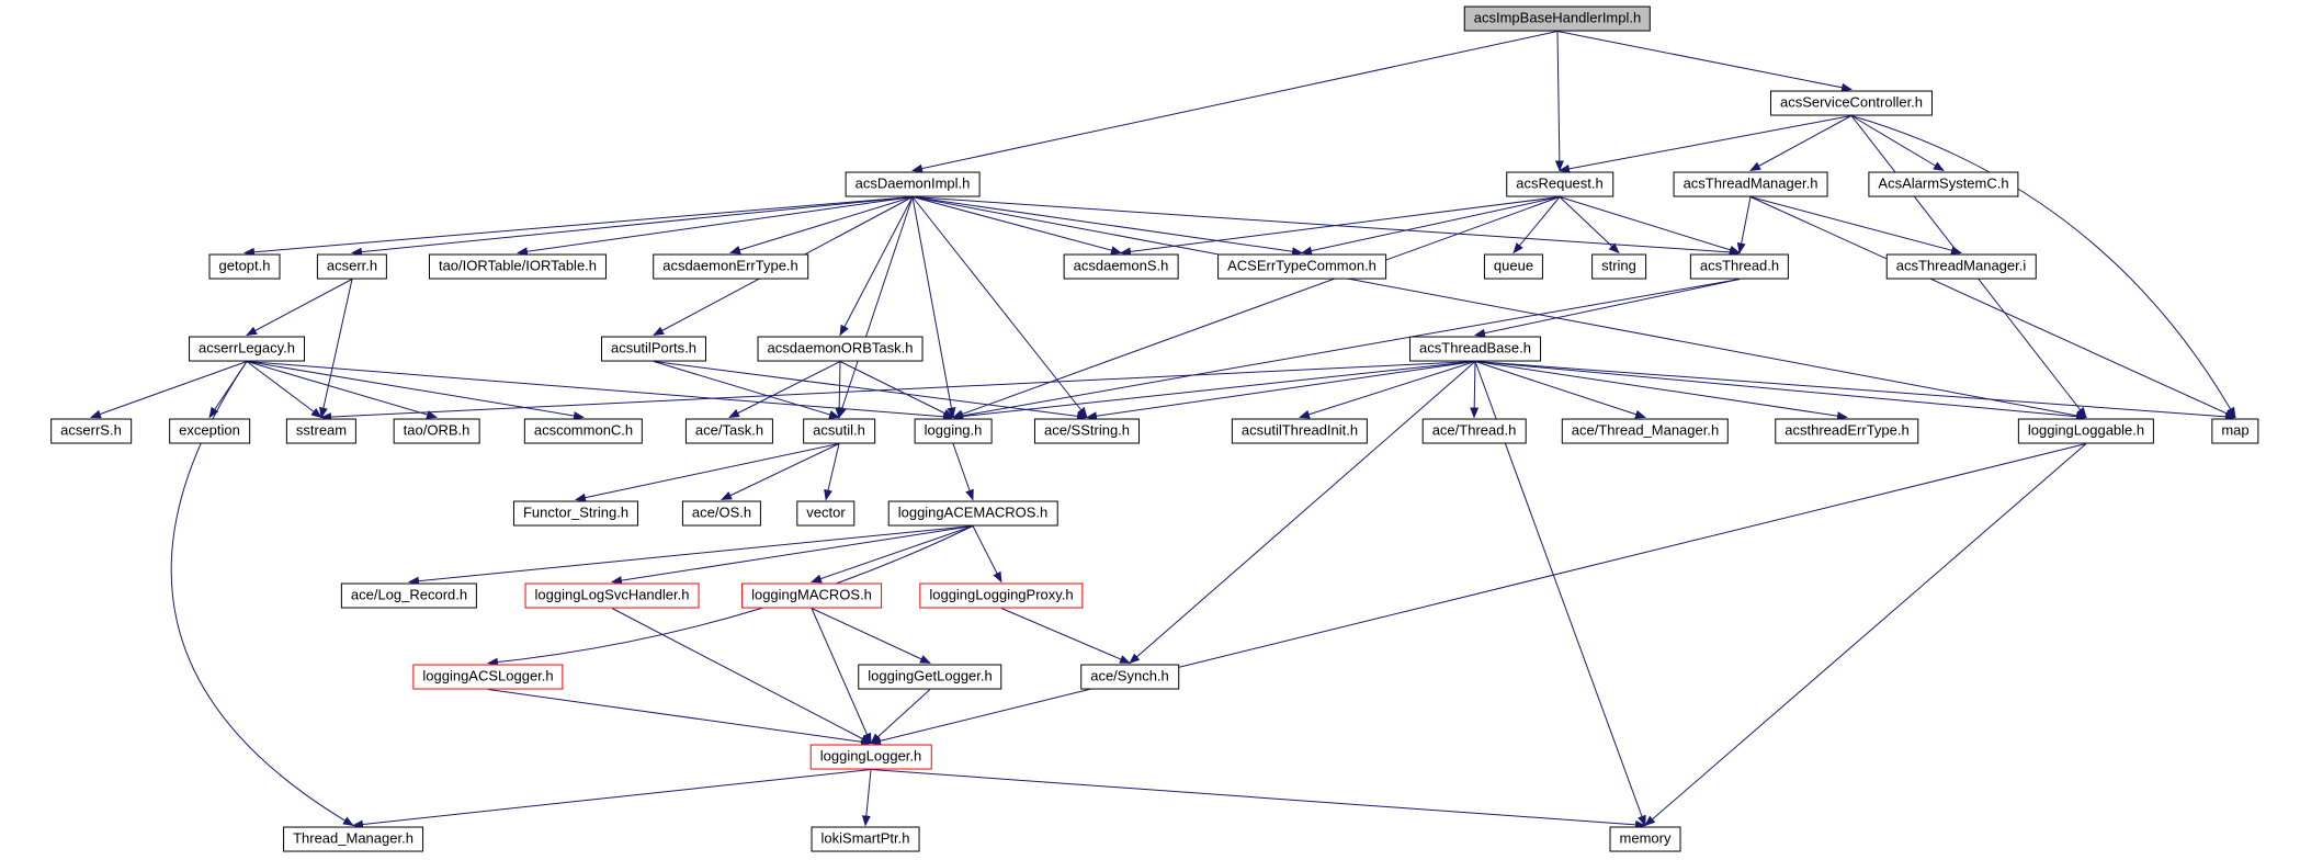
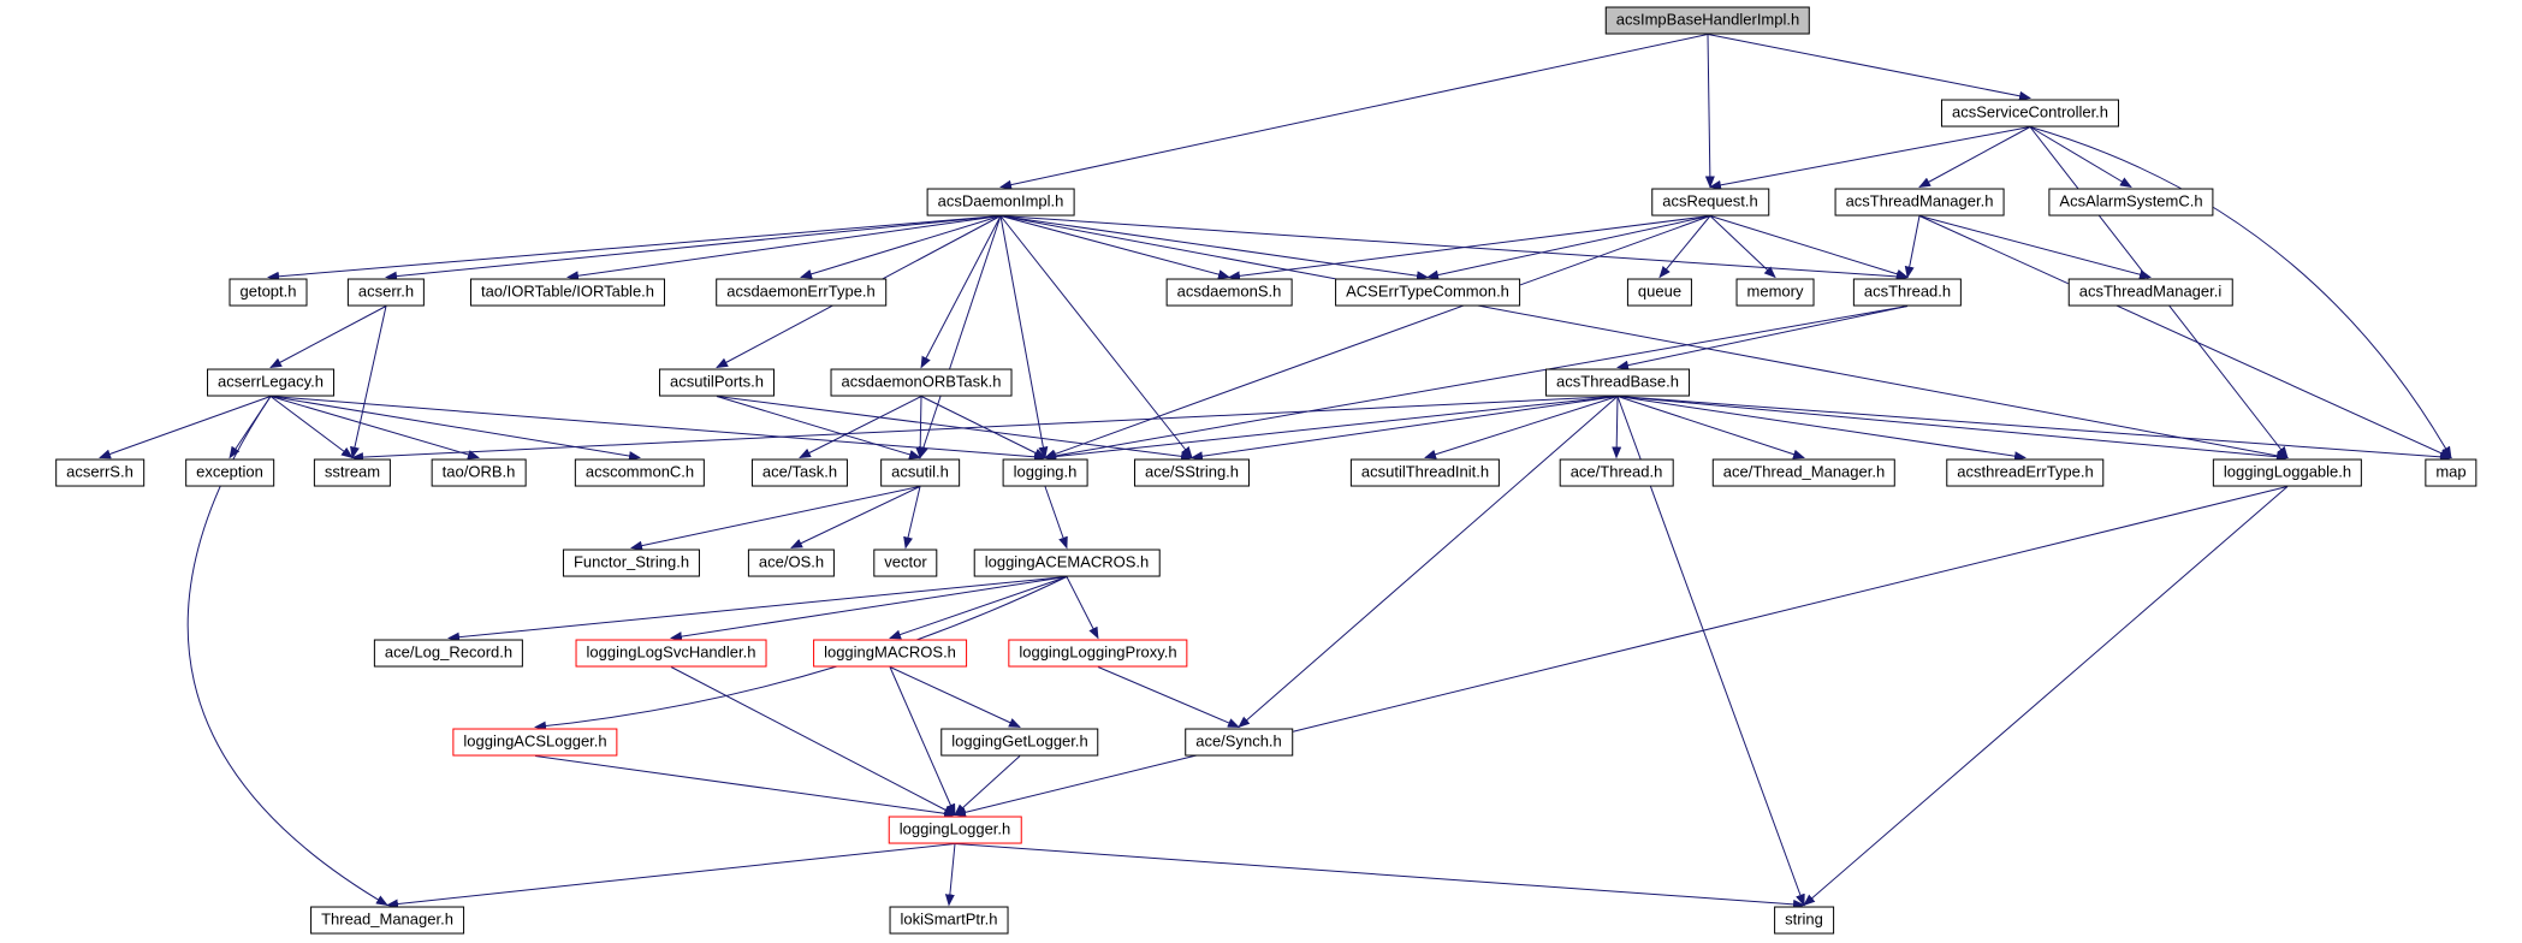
  acsImpBaseHandlerImpl.h
  acsServiceController.h
  acsDaemonImpl.h
  acsRequest.h
  acsThreadManager.h
  AcsAlarmSystemC.h
  getopt.h
  acserr.h
  tao/IORTable/IORTable.h
  acsdaemonErrType.h
  acsdaemonS.h
  ACSErrTypeCommon.h
  queue
- string
+ memory
  acsThread.h
  acsThreadManager.i
  acserrLegacy.h
  acsutilPorts.h
  acsdaemonORBTask.h
  acsThreadBase.h
  acserrS.h
  exception
  sstream
  tao/ORB.h
  acscommonC.h
  ace/Task.h
  acsutil.h
  logging.h
  ace/SString.h
  acsutilThreadInit.h
  ace/Thread.h
  ace/Thread_Manager.h
  acsthreadErrType.h
  loggingLoggable.h
  map
  Functor_String.h
  ace/OS.h
  vector
  loggingACEMACROS.h
  ace/Log_Record.h
  loggingLogSvcHandler.h
  loggingMACROS.h
  loggingLoggingProxy.h
  loggingACSLogger.h
  loggingGetLogger.h
  ace/Synch.h
  loggingLogger.h
  Thread_Manager.h
  lokiSmartPtr.h
- memory
+ string
